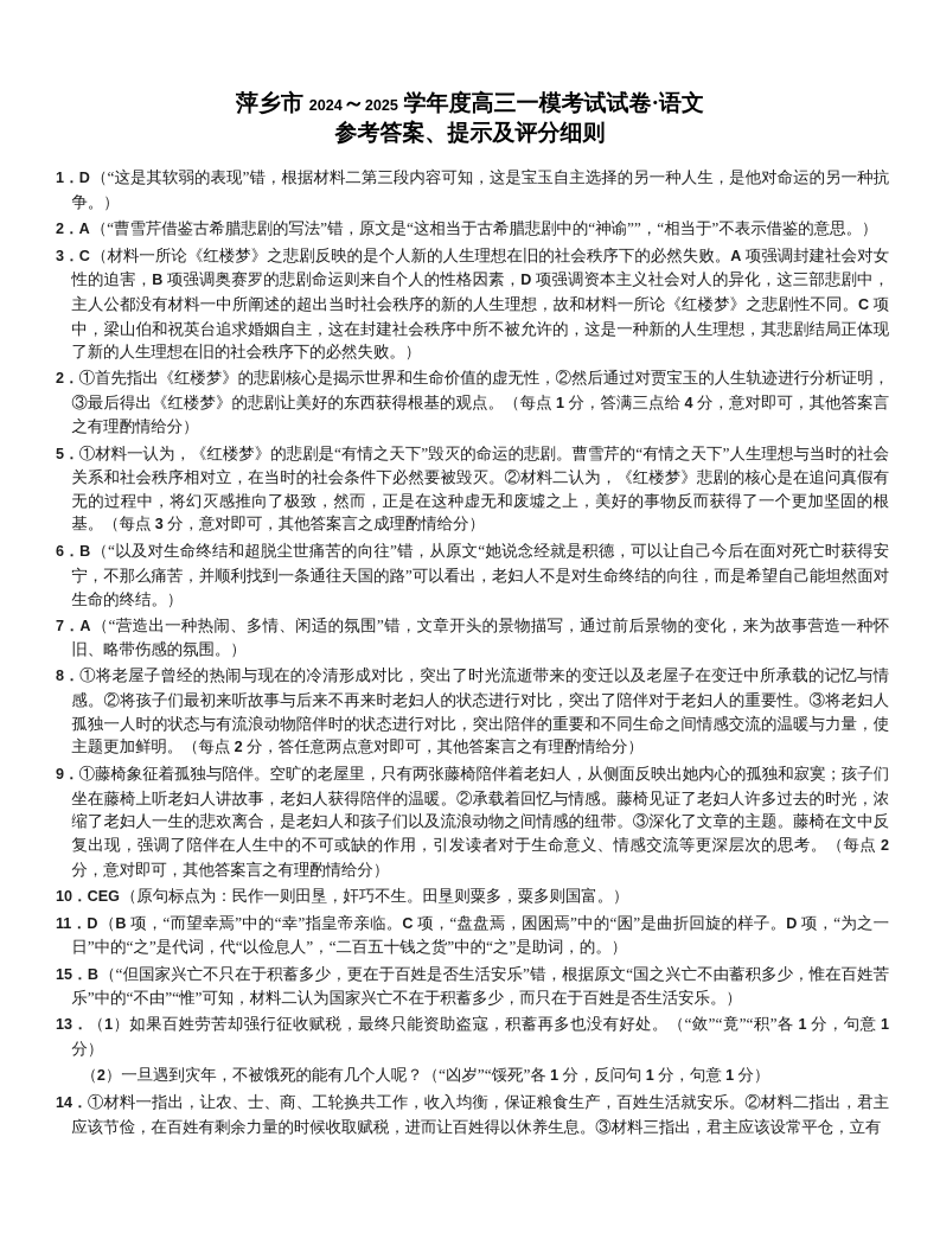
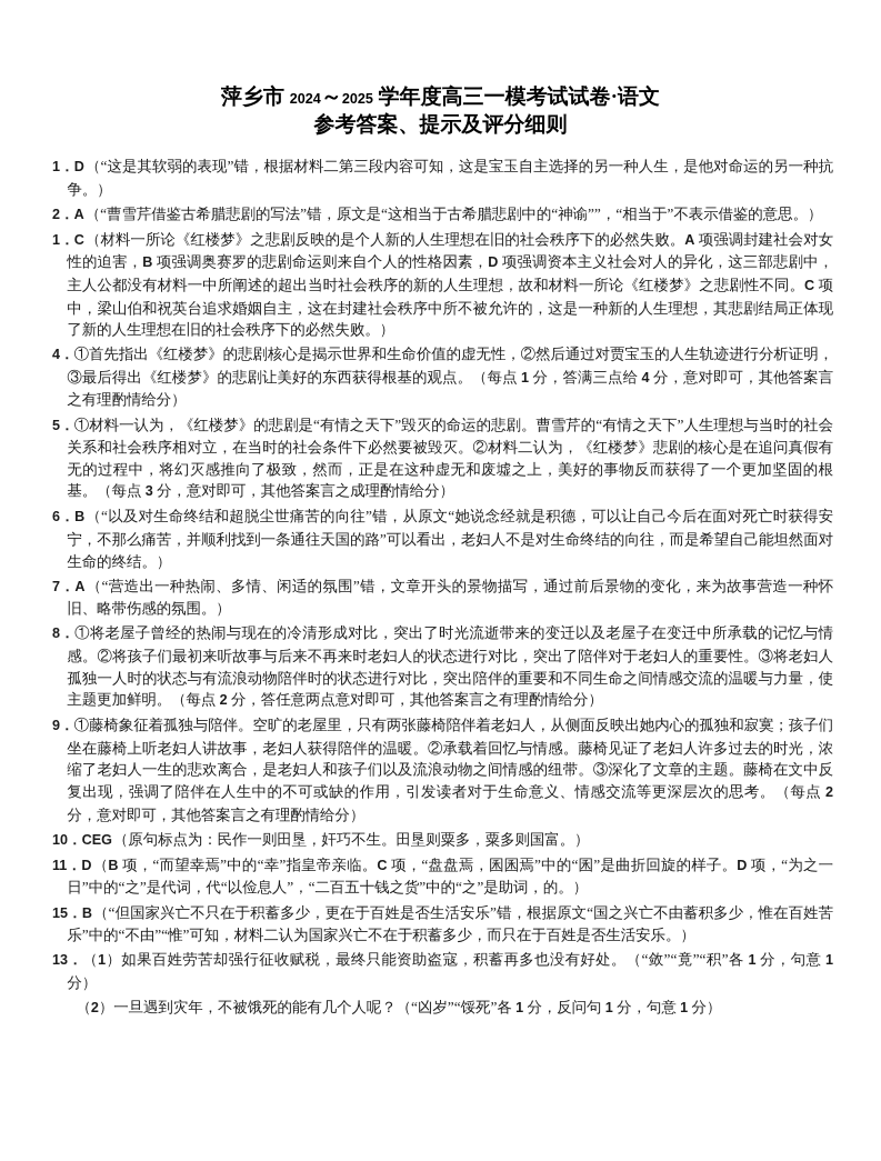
  萍乡市 2024～2025 学年度高三一模考试试卷·语文
  参考答案、提示及评分细则
  1．D（“这是其软弱的表现”错，根据材料二第三段内容可知，这是宝玉自主选择的另一种人生，是他对命运的另一种抗争。）
  2．A（“曹雪芹借鉴古希腊悲剧的写法”错，原文是“这相当于古希腊悲剧中的“神谕””，“相当于”不表示借鉴的意思。）
- 3．C（材料一所论《红楼梦》之悲剧反映的是个人新的人生理想在旧的社会秩序下的必然失败。A 项强调封建社会对女性的迫害，B 项强调奥赛罗的悲剧命运则来自个人的性格因素，D 项强调资本主义社会对人的异化，这三部悲剧中，主人公都没有材料一中所阐述的超出当时社会秩序的新的人生理想，故和材料一所论《红楼梦》之悲剧性不同。C 项中，梁山伯和祝英台追求婚姻自主，这在封建社会秩序中所不被允许的，这是一种新的人生理想，其悲剧结局正体现了新的人生理想在旧的社会秩序下的必然失败。）
+ 1．C（材料一所论《红楼梦》之悲剧反映的是个人新的人生理想在旧的社会秩序下的必然失败。A 项强调封建社会对女性的迫害，B 项强调奥赛罗的悲剧命运则来自个人的性格因素，D 项强调资本主义社会对人的异化，这三部悲剧中，主人公都没有材料一中所阐述的超出当时社会秩序的新的人生理想，故和材料一所论《红楼梦》之悲剧性不同。C 项中，梁山伯和祝英台追求婚姻自主，这在封建社会秩序中所不被允许的，这是一种新的人生理想，其悲剧结局正体现了新的人生理想在旧的社会秩序下的必然失败。）
- 2．①首先指出《红楼梦》的悲剧核心是揭示世界和生命价值的虚无性，②然后通过对贾宝玉的人生轨迹进行分析证明，③最后得出《红楼梦》的悲剧让美好的东西获得根基的观点。（每点 1 分，答满三点给 4 分，意对即可，其他答案言之有理酌情给分）
+ 4．①首先指出《红楼梦》的悲剧核心是揭示世界和生命价值的虚无性，②然后通过对贾宝玉的人生轨迹进行分析证明，③最后得出《红楼梦》的悲剧让美好的东西获得根基的观点。（每点 1 分，答满三点给 4 分，意对即可，其他答案言之有理酌情给分）
  5．①材料一认为，《红楼梦》的悲剧是“有情之天下”毁灭的命运的悲剧。曹雪芹的“有情之天下”人生理想与当时的社会关系和社会秩序相对立，在当时的社会条件下必然要被毁灭。②材料二认为，《红楼梦》悲剧的核心是在追问真假有无的过程中，将幻灭感推向了极致，然而，正是在这种虚无和废墟之上，美好的事物反而获得了一个更加坚固的根基。（每点 3 分，意对即可，其他答案言之成理酌情给分）
  6．B（“以及对生命终结和超脱尘世痛苦的向往”错，从原文“她说念经就是积德，可以让自己今后在面对死亡时获得安宁，不那么痛苦，并顺利找到一条通往天国的路”可以看出，老妇人不是对生命终结的向往，而是希望自己能坦然面对生命的终结。）
  7．A（“营造出一种热闹、多情、闲适的氛围”错，文章开头的景物描写，通过前后景物的变化，来为故事营造一种怀旧、略带伤感的氛围。）
  8．①将老屋子曾经的热闹与现在的冷清形成对比，突出了时光流逝带来的变迁以及老屋子在变迁中所承载的记忆与情感。②将孩子们最初来听故事与后来不再来时老妇人的状态进行对比，突出了陪伴对于老妇人的重要性。③将老妇人孤独一人时的状态与有流浪动物陪伴时的状态进行对比，突出陪伴的重要和不同生命之间情感交流的温暖与力量，使主题更加鲜明。（每点 2 分，答任意两点意对即可，其他答案言之有理酌情给分）
  9．①藤椅象征着孤独与陪伴。空旷的老屋里，只有两张藤椅陪伴着老妇人，从侧面反映出她内心的孤独和寂寞；孩子们坐在藤椅上听老妇人讲故事，老妇人获得陪伴的温暖。②承载着回忆与情感。藤椅见证了老妇人许多过去的时光，浓缩了老妇人一生的悲欢离合，是老妇人和孩子们以及流浪动物之间情感的纽带。③深化了文章的主题。藤椅在文中反复出现，强调了陪伴在人生中的不可或缺的作用，引发读者对于生命意义、情感交流等更深层次的思考。（每点 2 分，意对即可，其他答案言之有理酌情给分）
  10．CEG（原句标点为：民作一则田垦，奸巧不生。田垦则粟多，粟多则国富。）
  11．D（B 项，“而望幸焉”中的“幸”指皇帝亲临。C 项，“盘盘焉，囷囷焉”中的“囷”是曲折回旋的样子。D 项，“为之一日”中的“之”是代词，代“以俭息人”，“二百五十钱之货”中的“之”是助词，的。）
  15．B（“但国家兴亡不只在于积蓄多少，更在于百姓是否生活安乐”错，根据原文“国之兴亡不由蓄积多少，惟在百姓苦乐”中的“不由”“惟”可知，材料二认为国家兴亡不在于积蓄多少，而只在于百姓是否生活安乐。）
  13．（1）如果百姓劳苦却强行征收赋税，最终只能资助盗寇，积蓄再多也没有好处。（“敛”“竟”“积”各 1 分，句意 1 分）
  （2）一旦遇到灾年，不被饿死的能有几个人呢？（“凶岁”“馁死”各 1 分，反问句 1 分，句意 1 分）
- 14．①材料一指出，让农、士、商、工轮换共工作，收入均衡，保证粮食生产，百姓生活就安乐。②材料二指出，君主应该节俭，在百姓有剩余力量的时候收取赋税，进而让百姓得以休养生息。③材料三指出，君主应该设常平仓，立有
